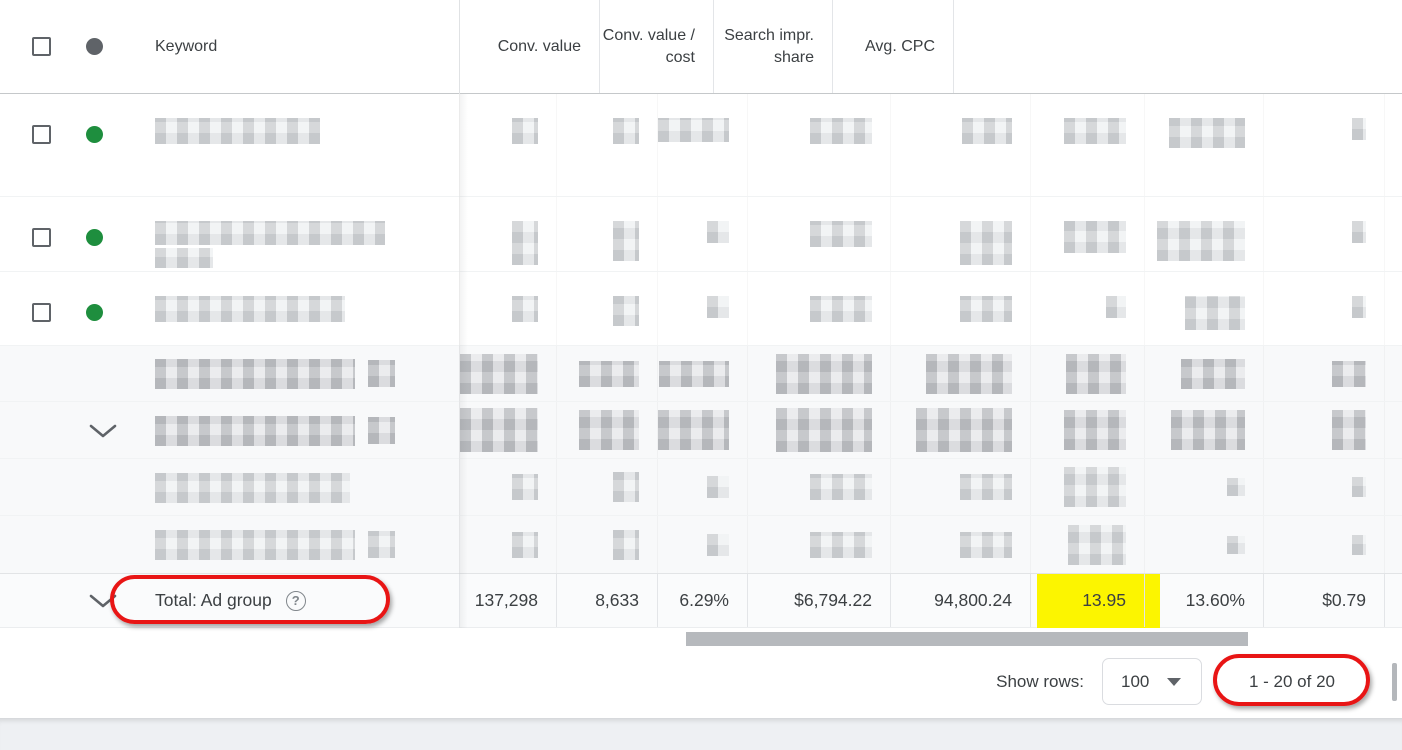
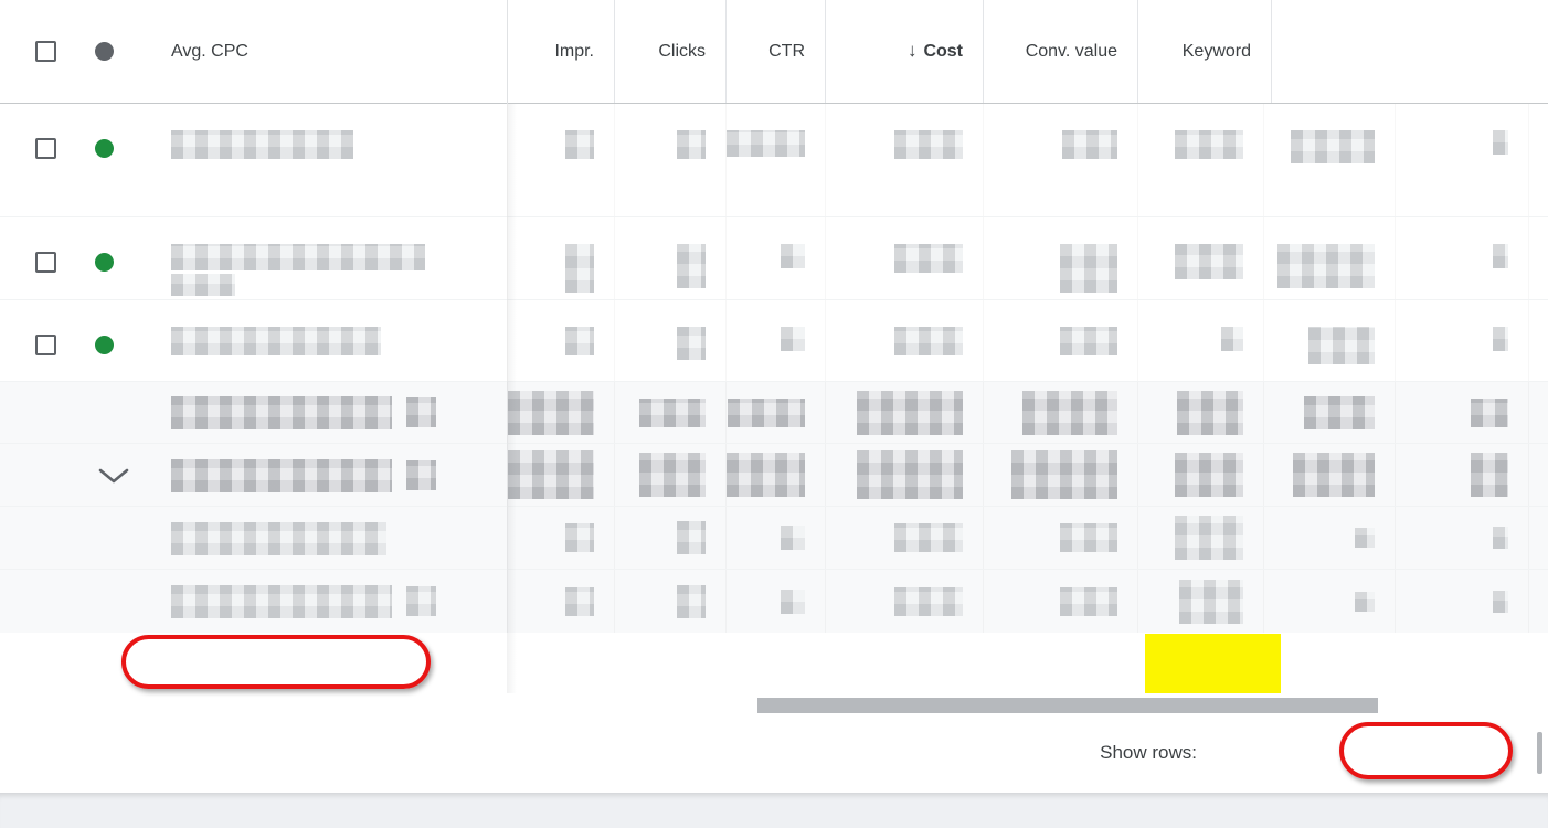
- Keyword
+ Avg. CPC
+ Impr.
+ Clicks
+ CTR
+ ↓ Cost
  Conv. value
- Conv. value / cost
- Search impr. share
- Avg. CPC
+ Keyword
- Total: Ad group
- ?
- 137,298
- 8,633
- 6.29%
- $6,794.22
- 94,800.24
- 13.95
- 13.60%
- $0.79
  Show rows:
- 100
- 1 - 20 of 20
